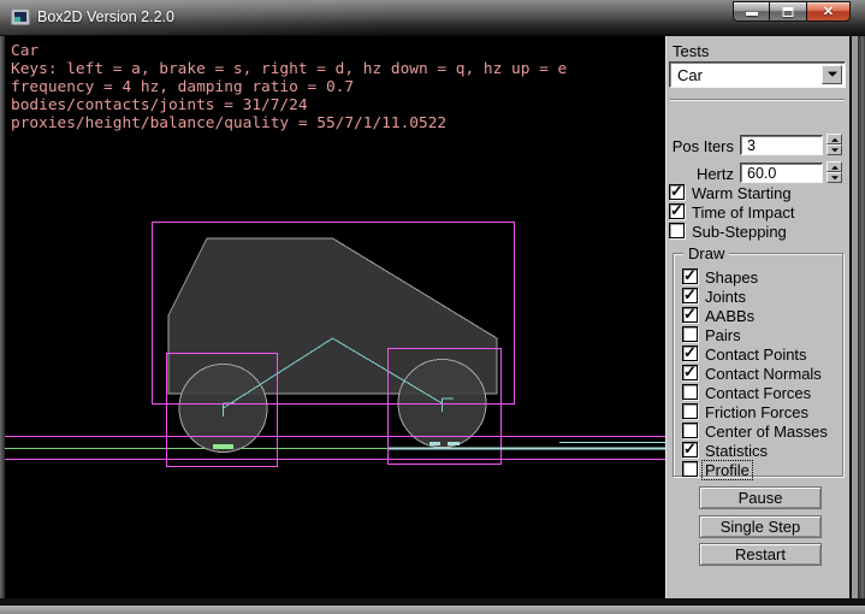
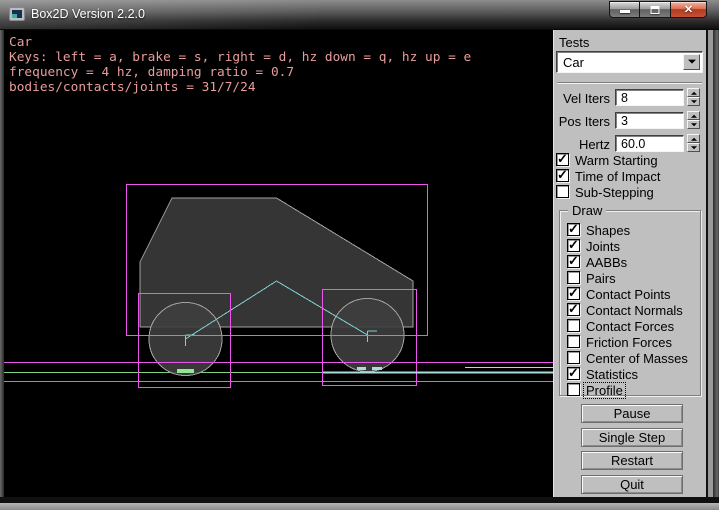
  Box2D Version 2.2.0
  ✕
  Car
  Keys: left = a, brake = s, right = d, hz down = q, hz up = e
  frequency = 4 hz, damping ratio = 0.7
  bodies/contacts/joints = 31/7/24
- proxies/height/balance/quality = 55/7/1/11.0522
  Tests
  Car
+ Vel Iters
+ 8
  Pos Iters
  3
  Hertz
  60.0
  Warm Starting
  Time of Impact
  Sub-Stepping
  Draw
  Shapes
  Joints
  AABBs
  Pairs
  Contact Points
  Contact Normals
  Contact Forces
  Friction Forces
  Center of Masses
  Statistics
  Profile
  Pause
  Single Step
  Restart
+ Quit
